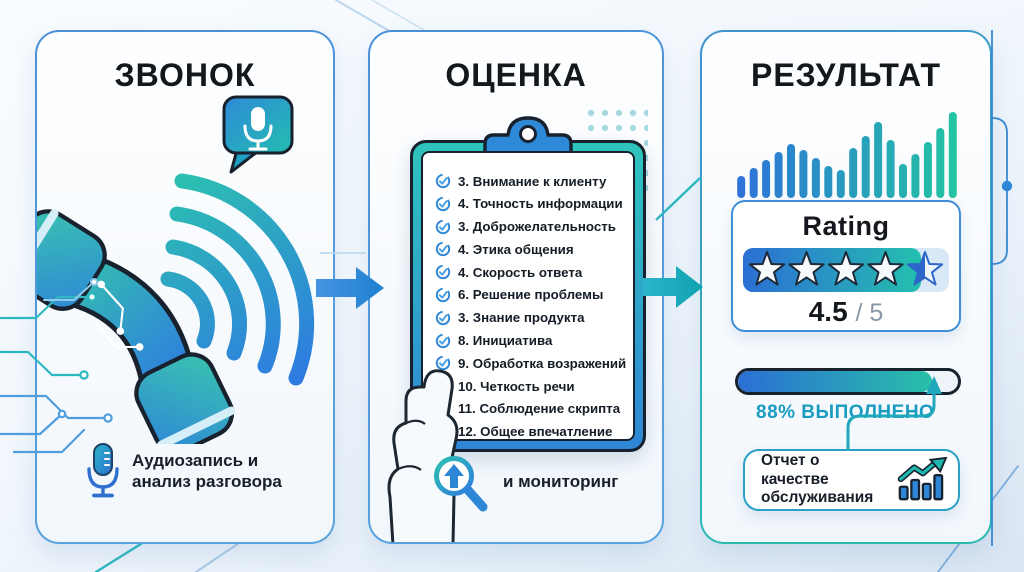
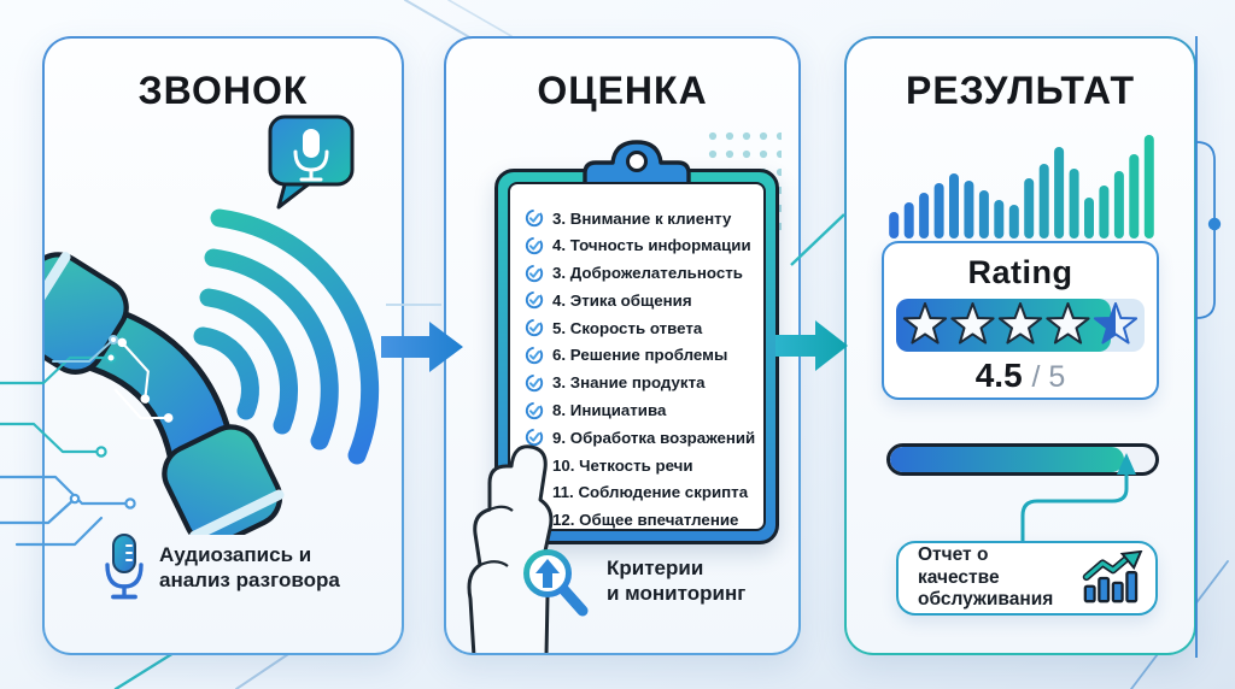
  ЗВОНОК
  Аудиозапись и
  анализ разговора
  ОЦЕНКА
  3. Внимание к клиенту
  4. Точность информации
  3. Доброжелательность
  4. Этика общения
- 4. Скорость ответа
+ 5. Скорость ответа
  6. Решение проблемы
  3. Знание продукта
  8. Инициатива
  9. Обработка возражений
  10. Четкость речи
  11. Соблюдение скрипта
  12. Общее впечатление
+ Критерии
  и мониторинг
  РЕЗУЛЬТАТ
  Rating
  4.5 / 5
- 88% ВЫПОЛНЕНО
  Отчет о качестве
  обслуживания
